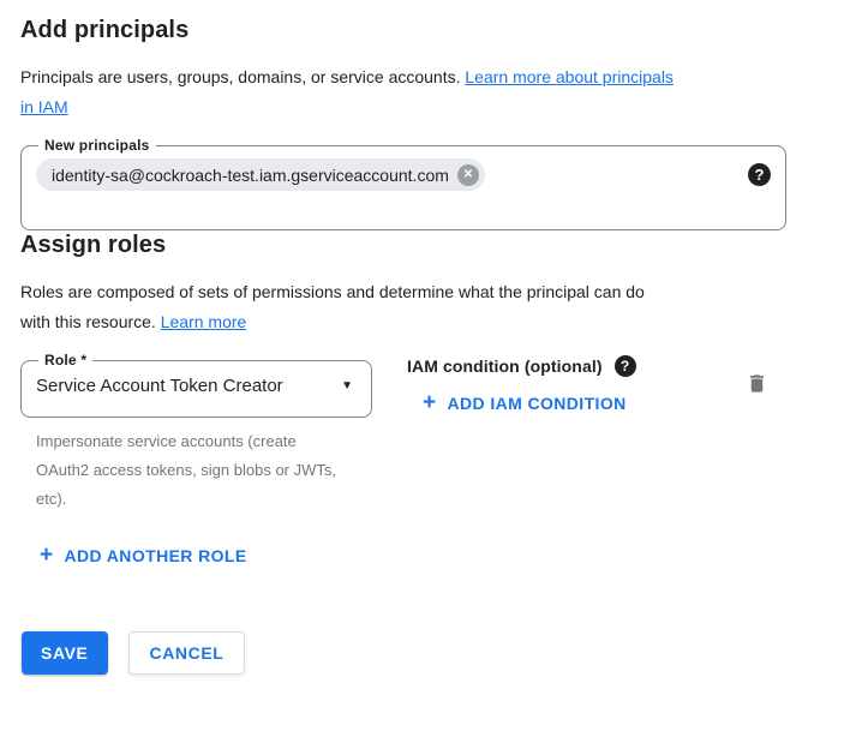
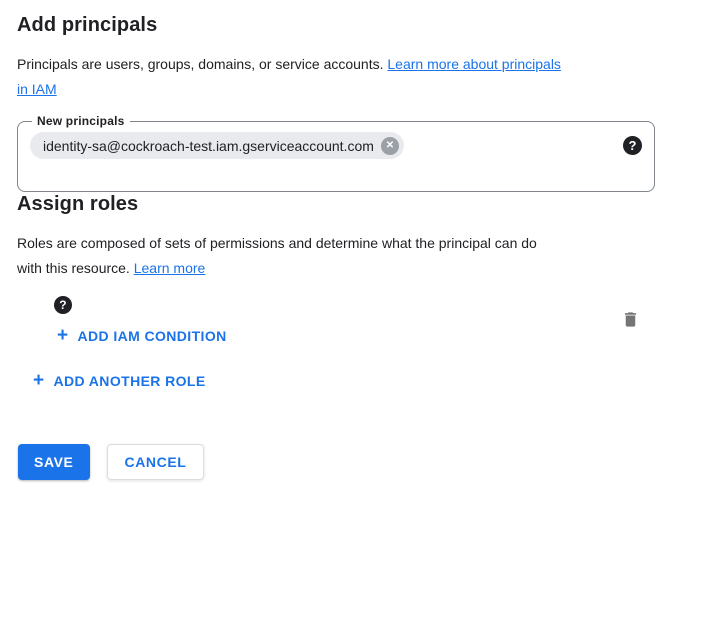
  Add principals
  Principals are users, groups, domains, or service accounts. Learn more about principals
  in IAM
  New principals
  identity-sa@cockroach-test.iam.gserviceaccount.com
  ✕
  ?
  Assign roles
  Roles are composed of sets of permissions and determine what the principal can do
  with this resource. Learn more
- Role *
- Service Account Token Creator
- ▼
- Impersonate service accounts (create OAuth2 access tokens, sign blobs or JWTs, etc).
- IAM condition (optional)
  ?
  +
  ADD IAM CONDITION
  +
  ADD ANOTHER ROLE
  SAVE
  CANCEL
